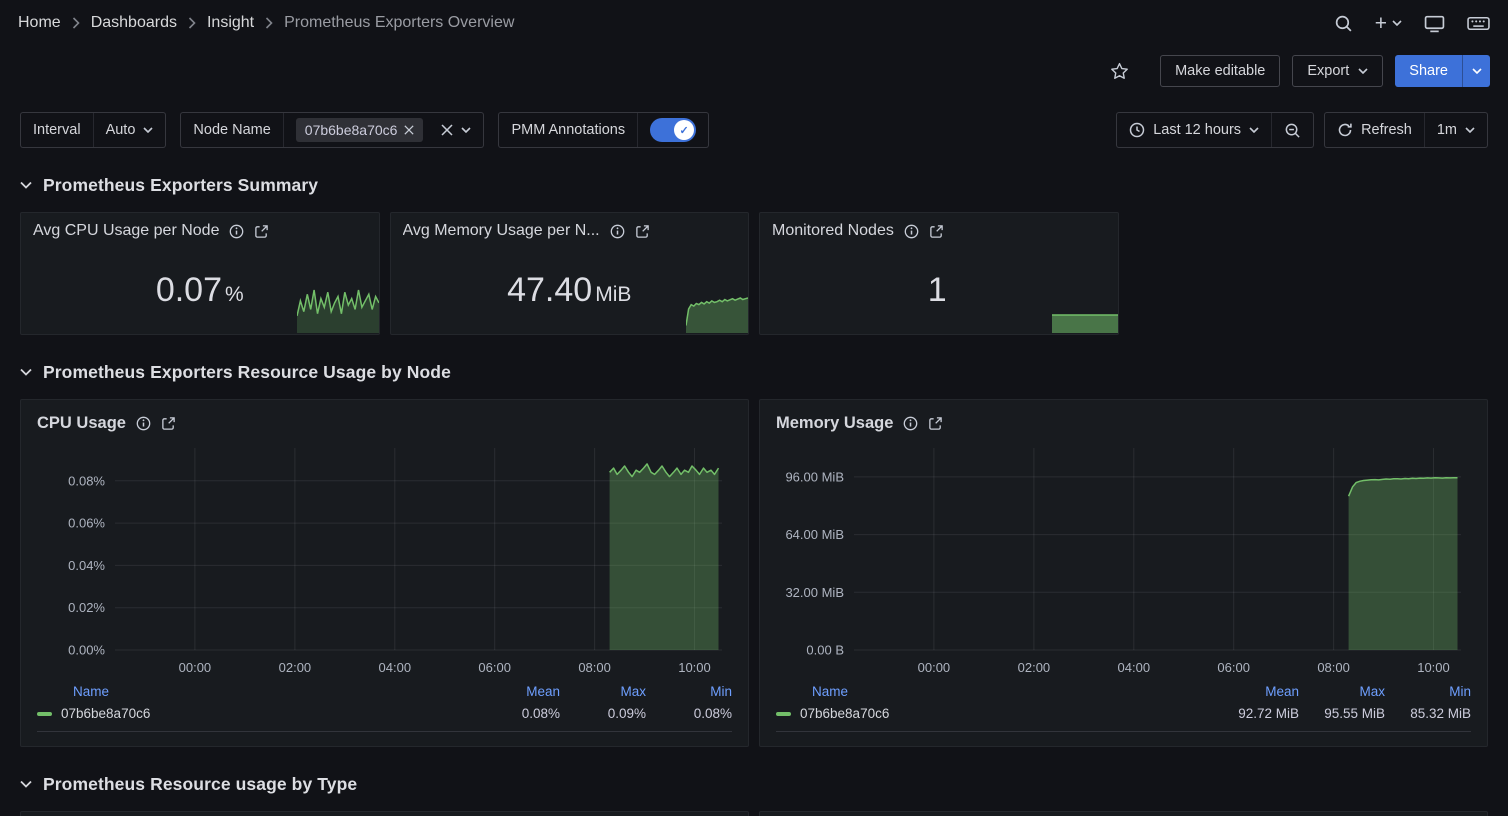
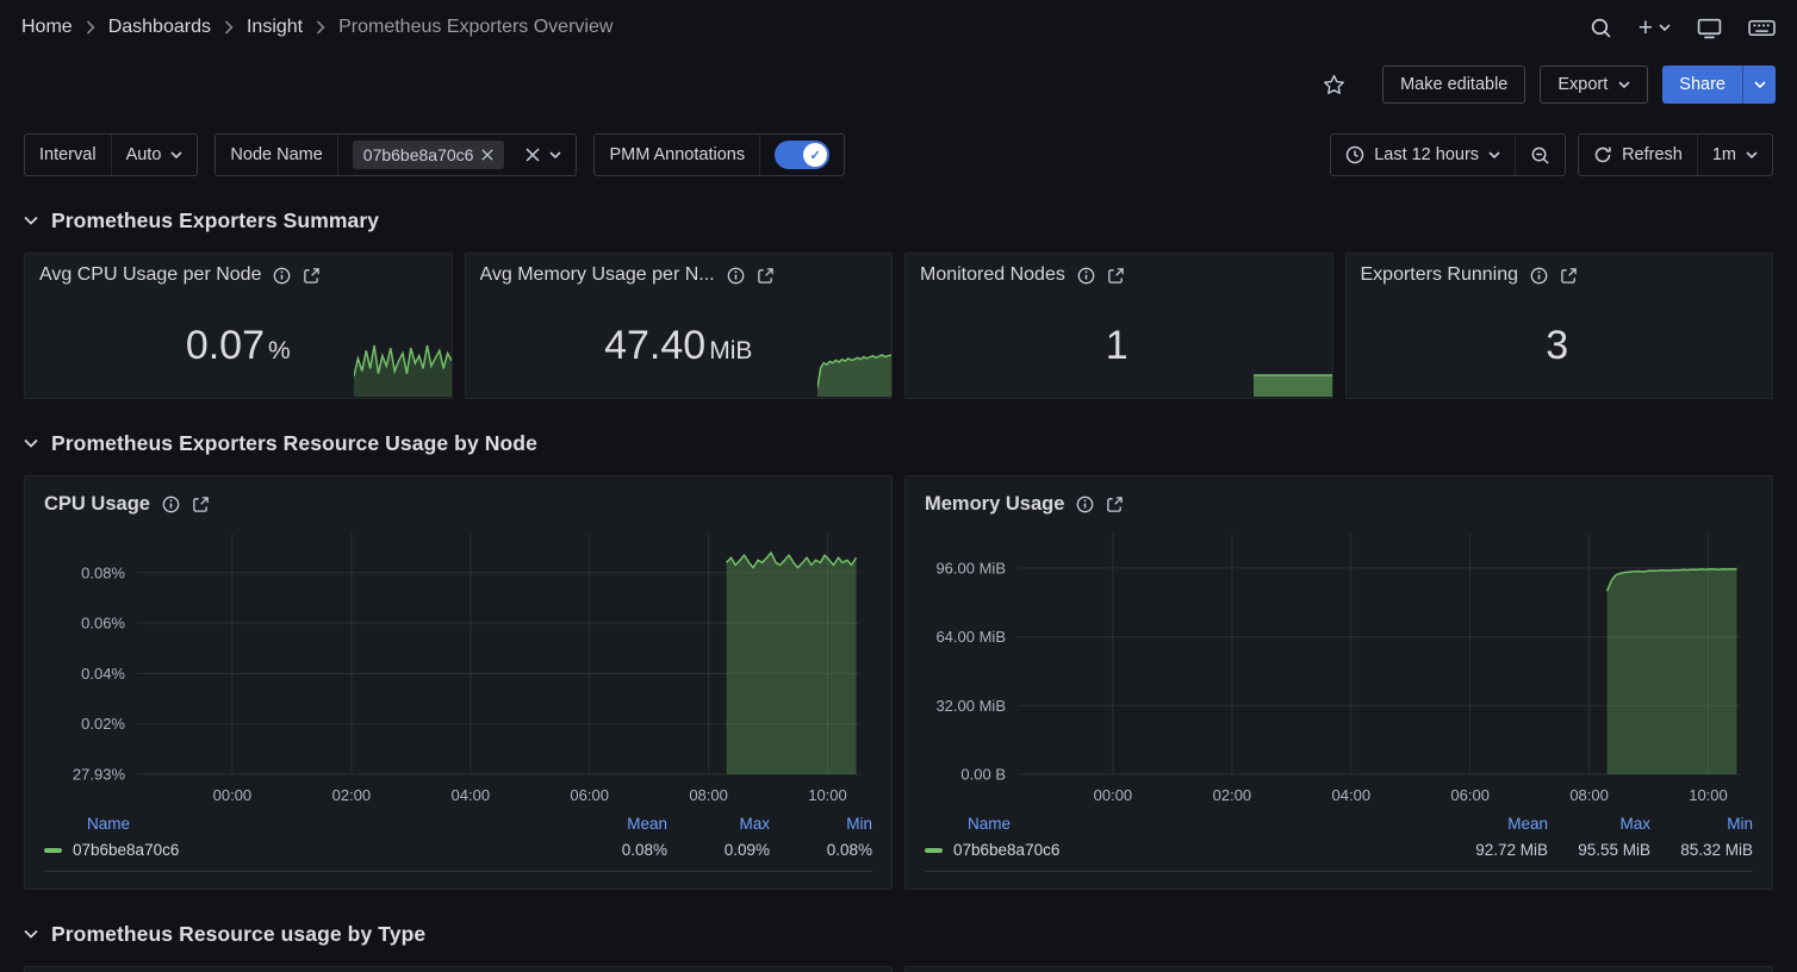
  Home
  Dashboards
  Insight
  Prometheus Exporters Overview
  +
  Make editable
  Export
  Share
  Interval
  Auto
  Node Name
  07b6be8a70c6
  PMM Annotations
  ✓
  Last 12 hours
  Refresh
  1m
  Prometheus Exporters Summary
  Avg CPU Usage per Node
  0.07 %
  Avg Memory Usage per N...
  47.40 MiB
  Monitored Nodes
  1
+ Exporters Running
+ 3
  Prometheus Exporters Resource Usage by Node
  CPU Usage
- 0.00%
+ 27.93%
  0.02%
  0.04%
  0.06%
  0.08%
  00:00
  02:00
  04:00
  06:00
  08:00
  10:00
  Name
  Mean
  Max
  Min
  07b6be8a70c6
  0.08%
  0.09%
  0.08%
  Memory Usage
  0.00 B
  32.00 MiB
  64.00 MiB
  96.00 MiB
  00:00
  02:00
  04:00
  06:00
  08:00
  10:00
  Name
  Mean
  Max
  Min
  07b6be8a70c6
  92.72 MiB
  95.55 MiB
  85.32 MiB
  Prometheus Resource usage by Type
